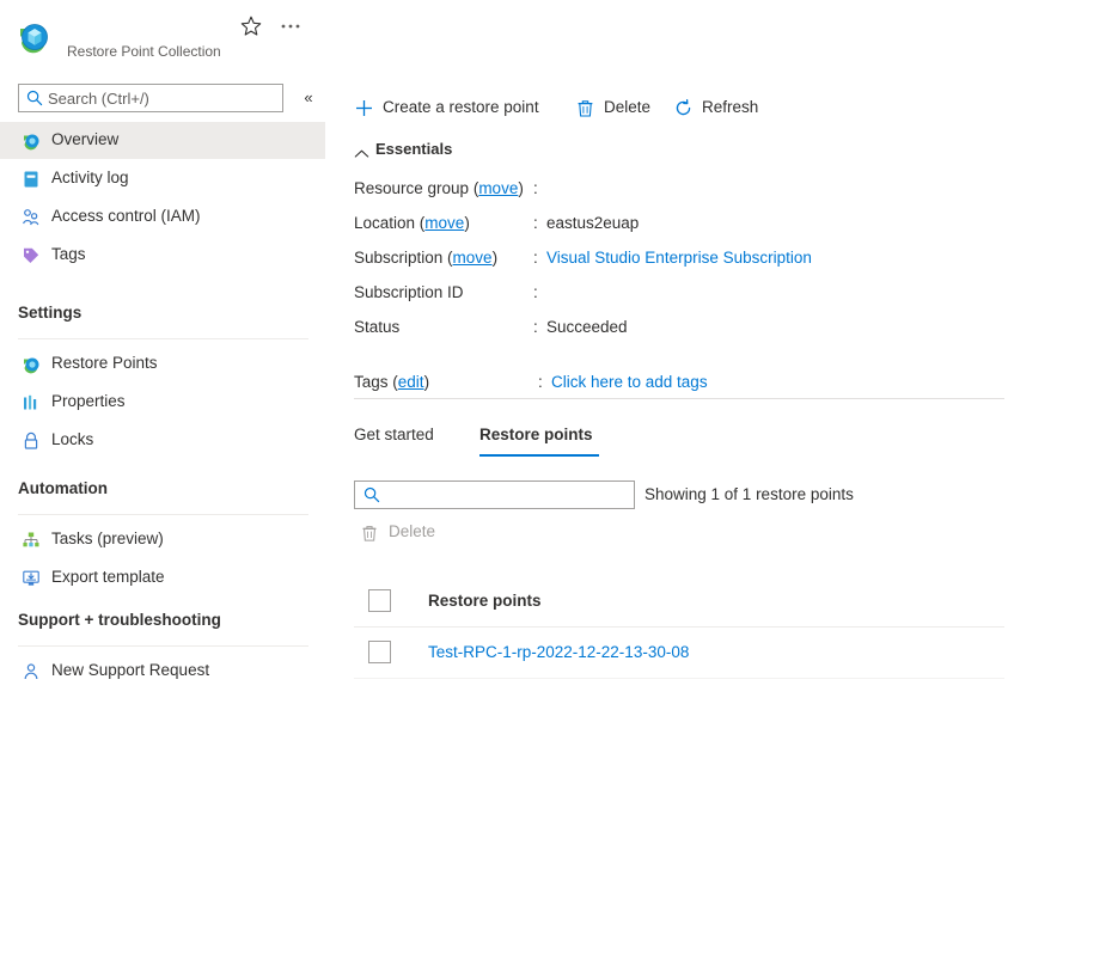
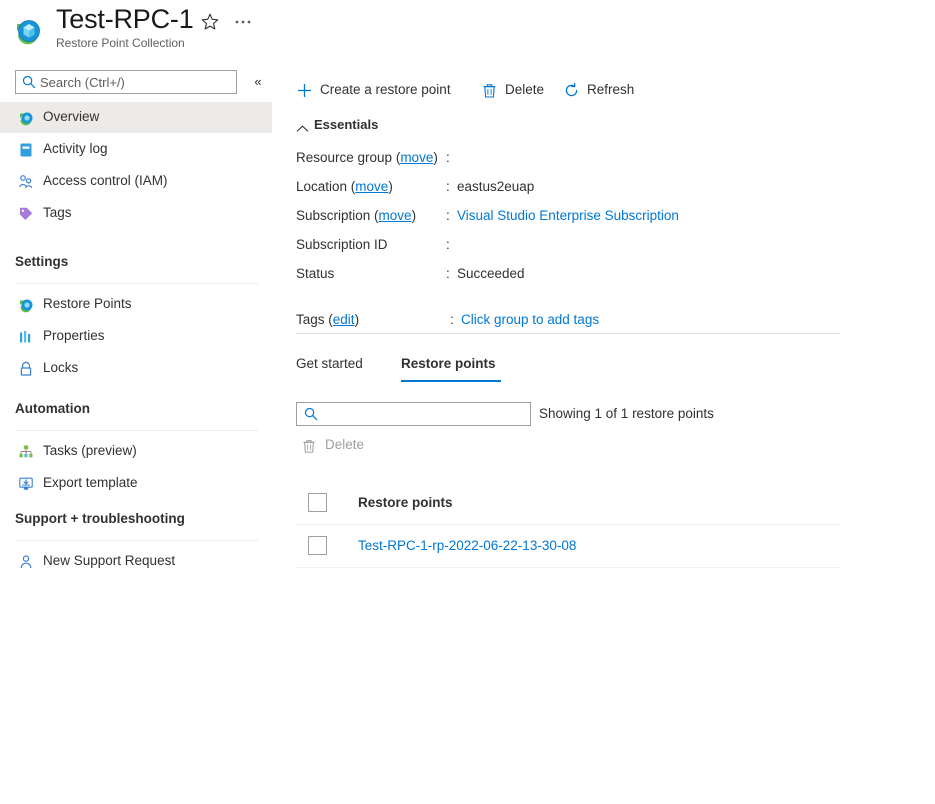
+ Test-RPC-1
  Restore Point Collection
  Search (Ctrl+/)
  «
  Overview
  Activity log
  Access control (IAM)
  Tags
  Settings
  Restore Points
  Properties
  Locks
  Automation
  Tasks (preview)
  Export template
  Support + troubleshooting
  New Support Request
  Create a restore point
  Delete
  Refresh
  Essentials
  Resource group (move)
  :
  Location (move)
  :
  eastus2euap
  Subscription (move)
  :
  Visual Studio Enterprise Subscription
  Subscription ID
  :
  Status
  :
  Succeeded
  Tags (edit)
  :
- Click here to add tags
+ Click group to add tags
  Get started
  Restore points
  Showing 1 of 1 restore points
  Delete
  Restore points
- Test-RPC-1-rp-2022-12-22-13-30-08
+ Test-RPC-1-rp-2022-06-22-13-30-08
